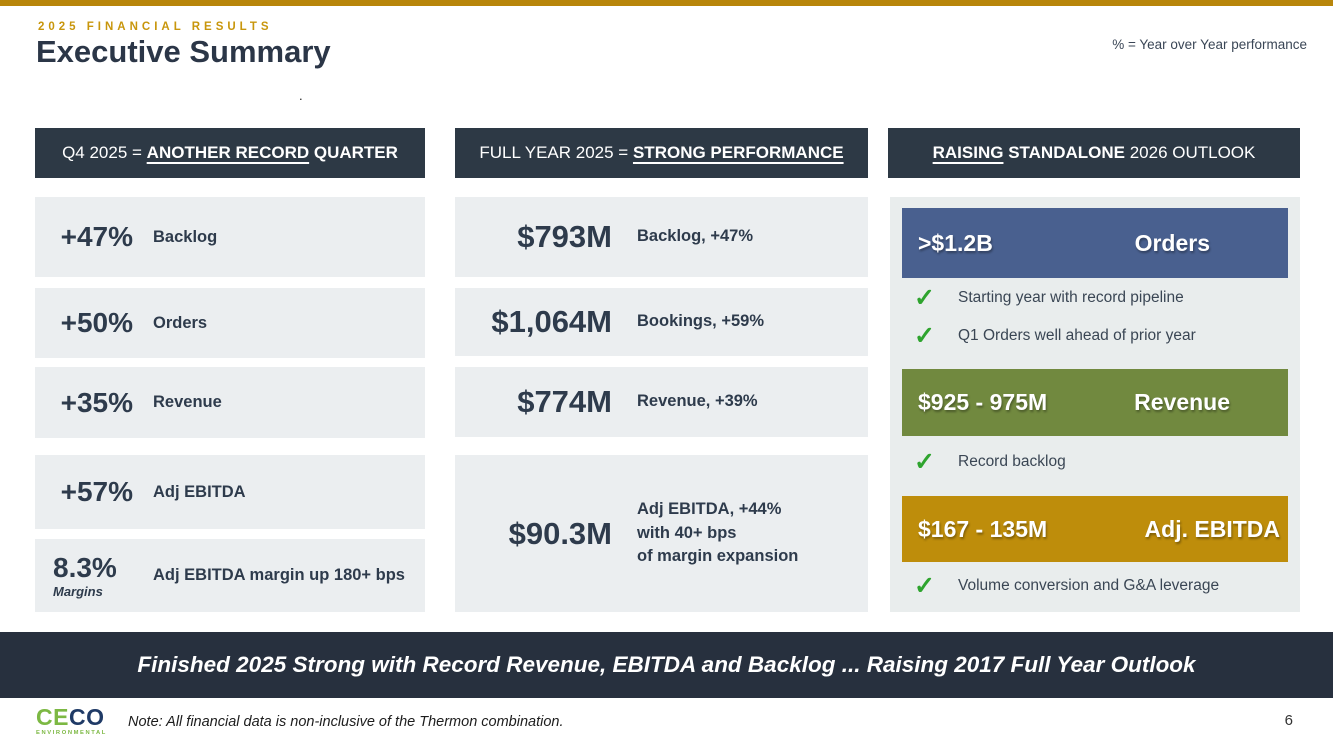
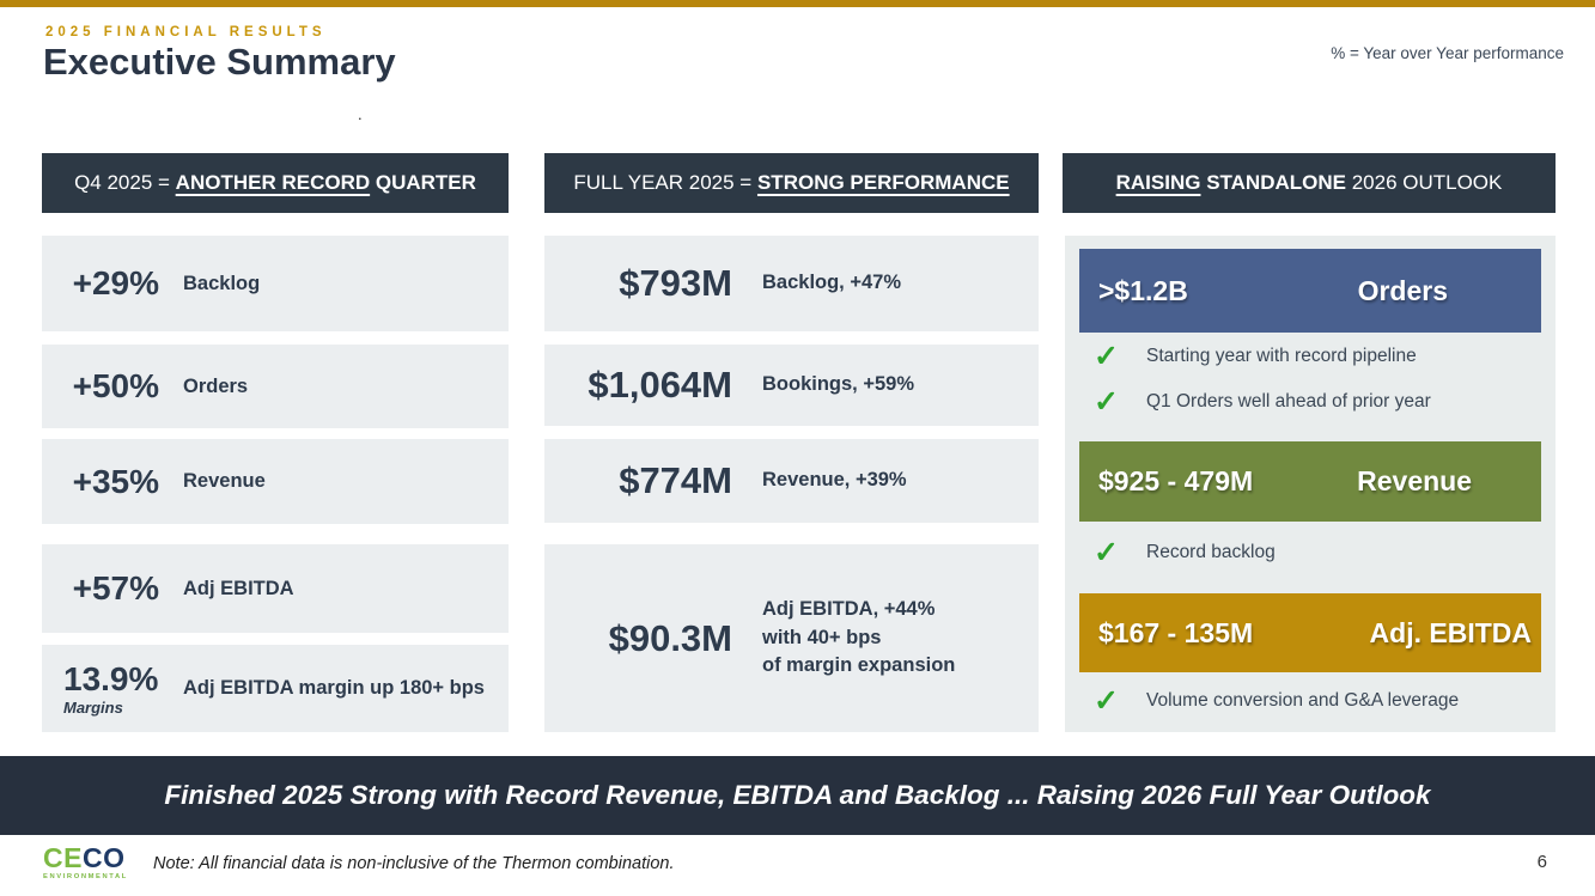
  2025 FINANCIAL RESULTS
  Executive Summary
  % = Year over Year performance
  .
  Q4 2025 =
  ANOTHER RECORD
  QUARTER
  FULL YEAR 2025 =
  STRONG PERFORMANCE
  RAISING
  STANDALONE
  2026 OUTLOOK
- +47%
+ +29%
  Backlog
  +50%
  Orders
  +35%
  Revenue
  +57%
  Adj EBITDA
- 8.3%
+ 13.9%
  Margins
  Adj EBITDA margin up 180+ bps
  $793M
  Backlog, +47%
  $1,064M
  Bookings, +59%
  $774M
  Revenue, +39%
  $90.3M
  Adj EBITDA, +44%
  with 40+ bps
  of margin expansion
  >$1.2B
  Orders
  ✓
  Starting year with record pipeline
  ✓
  Q1 Orders well ahead of prior year
- $925 - 975M
+ $925 - 479M
  Revenue
  ✓
  Record backlog
  $167 - 135M
  Adj. EBITDA
  ✓
  Volume conversion and G&A leverage
- Finished 2025 Strong with Record Revenue, EBITDA and Backlog ... Raising 2017 Full Year Outlook
+ Finished 2025 Strong with Record Revenue, EBITDA and Backlog ... Raising 2026 Full Year Outlook
  CECO
  Note: All financial data is non-inclusive of the Thermon combination.
  6
